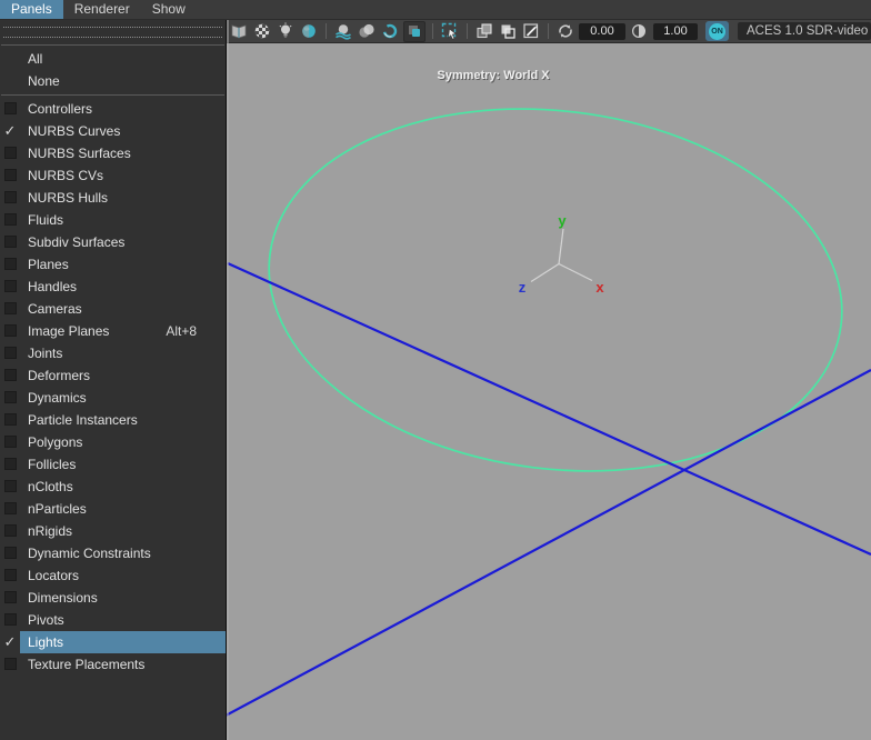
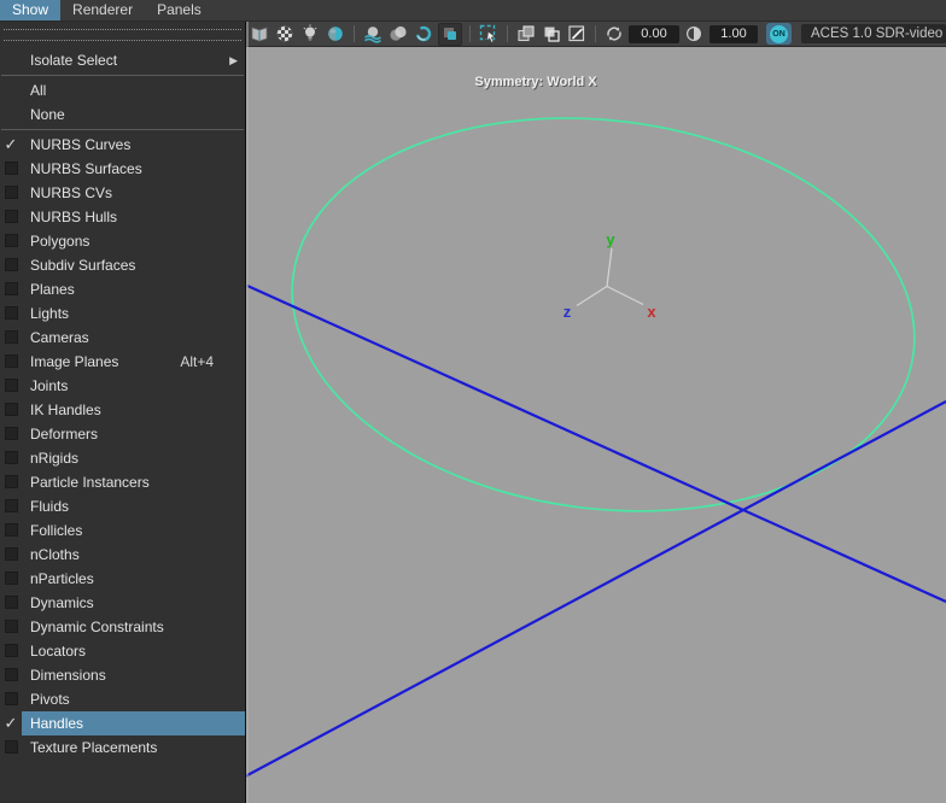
  y
  z
  x
  Symmetry: World X
- Panels
+ Show
  Renderer
- Show
+ Panels
  0.00
  1.00
  ACES 1.0 SDR-video
+ Isolate Select
+ ▶
  All
  None
- Controllers
  ✓
  NURBS Curves
  NURBS Surfaces
  NURBS CVs
  NURBS Hulls
- Fluids
+ Polygons
  Subdiv Surfaces
  Planes
- Handles
+ Lights
  Cameras
  Image Planes
- Alt+8
+ Alt+4
  Joints
+ IK Handles
  Deformers
- Dynamics
+ nRigids
  Particle Instancers
- Polygons
+ Fluids
  Follicles
  nCloths
  nParticles
- nRigids
+ Dynamics
  Dynamic Constraints
  Locators
  Dimensions
  Pivots
  ✓
- Lights
+ Handles
  Texture Placements
